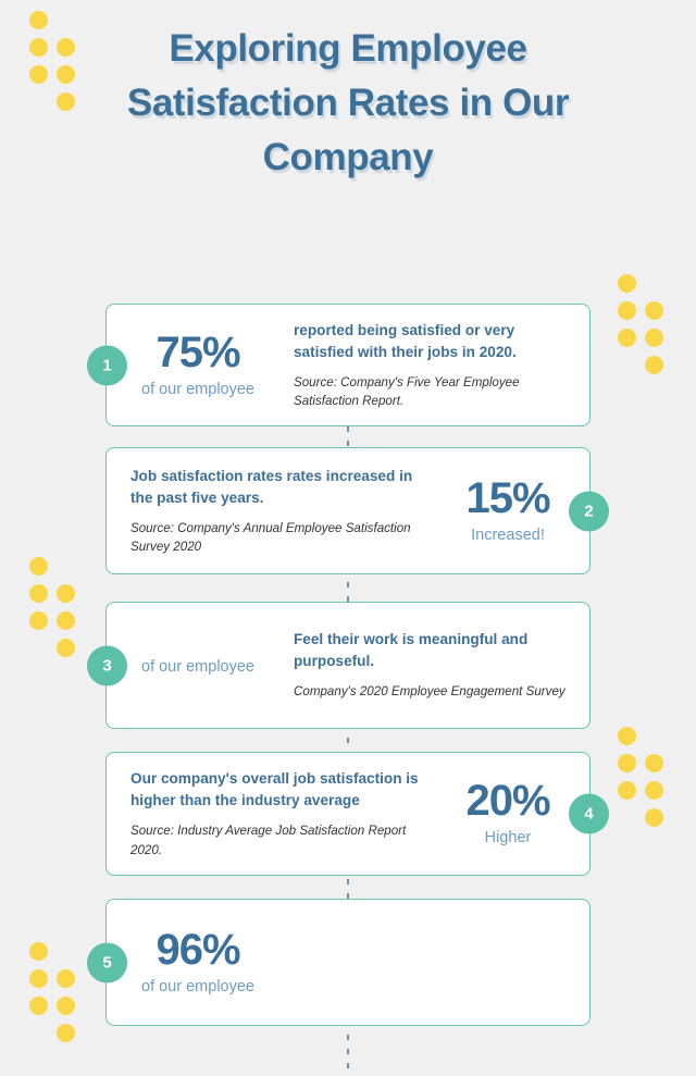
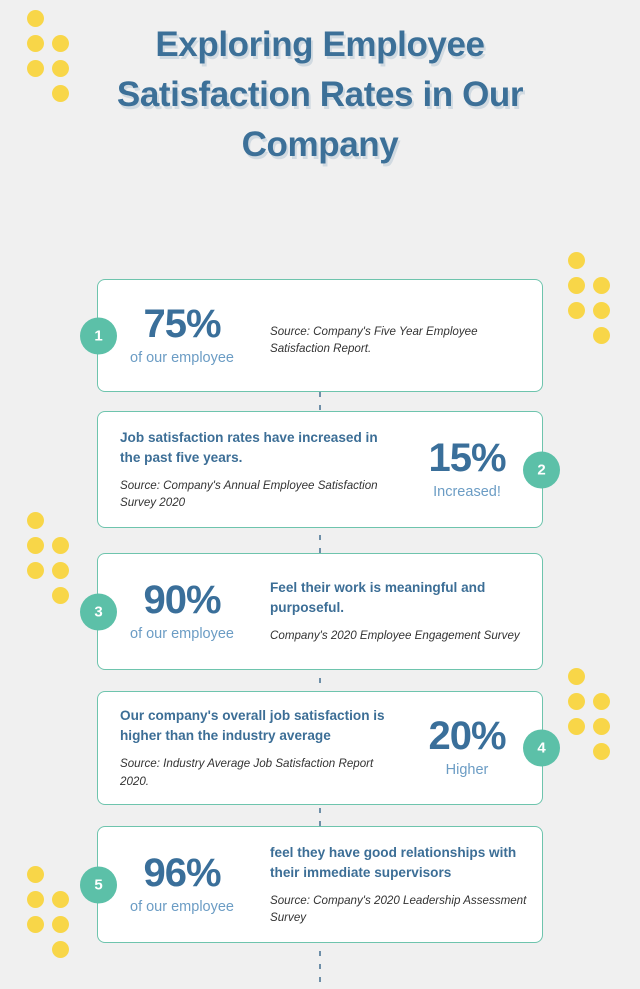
  Exploring Employee Satisfaction Rates in Our Company
  1
  75%
  of our employee
- reported being satisfied or very satisfied with their jobs in 2020.
  Source: Company's Five Year Employee Satisfaction Report.
  2
  15%
  Increased!
- Job satisfaction rates rates increased in the past five years.
+ Job satisfaction rates have increased in the past five years.
  Source: Company's Annual Employee Satisfaction Survey 2020
  3
+ 90%
  of our employee
  Feel their work is meaningful and purposeful.
  Company's 2020 Employee Engagement Survey
  4
  20%
  Higher
  Our company's overall job satisfaction is higher than the industry average
  Source: Industry Average Job Satisfaction Report 2020.
  5
  96%
  of our employee
+ feel they have good relationships with their immediate supervisors
+ Source: Company's 2020 Leadership Assessment Survey
